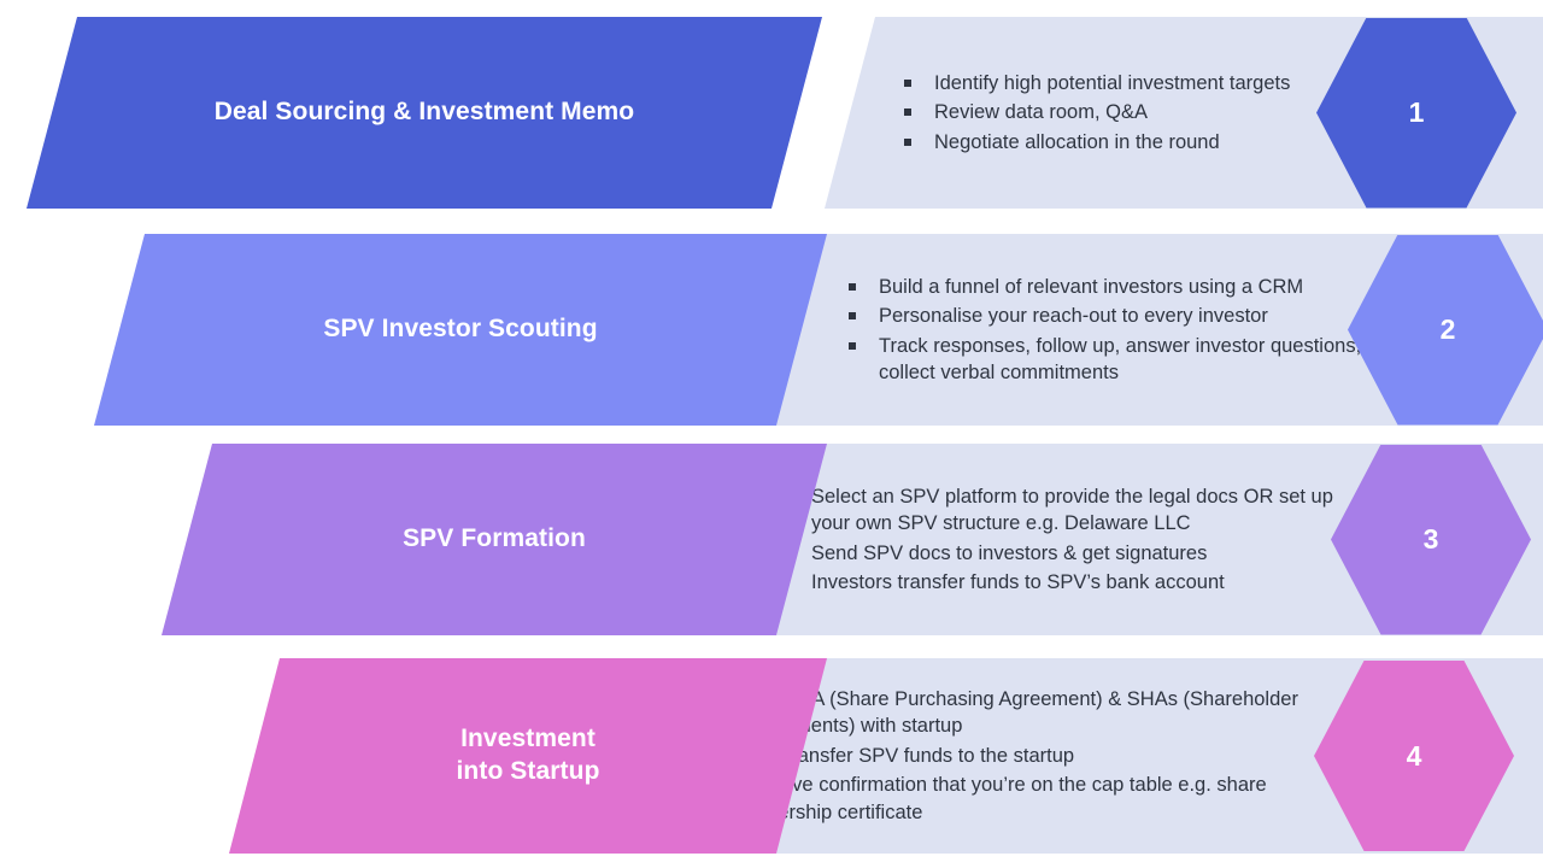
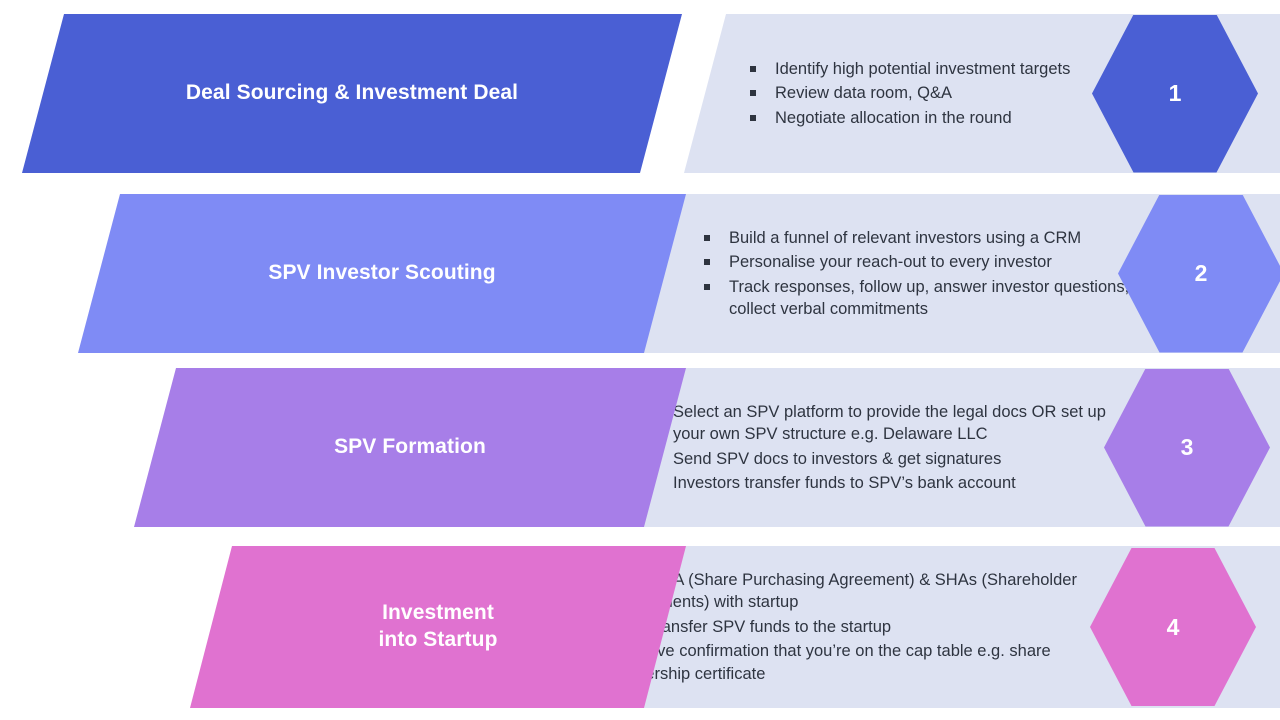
  Identify high potential investment targets
  Review data room, Q&A
  Negotiate allocation in the round
- Deal Sourcing & Investment Memo
+ Deal Sourcing & Investment Deal
  1
  Build a funnel of relevant investors using a CRM
  Personalise your reach-out to every investor
  Track responses, follow up, answer investor questions collect verbal commitments
  SPV Investor Scouting
  2
  Select an SPV platform to provide the legal docs OR set up your own SPV structure e.g. Delaware LLC
  Send SPV docs to investors & get signatures
  Investors transfer funds to SPV’s bank account
  SPV Formation
  3
  A (Share Purchasing Agreement) & SHAs (Shareholder ents) with startup
  ansfer SPV funds to the startup
  ve confirmation that you’re on the cap table e.g. share rship certificate
  Investment
  into Startup
  4
